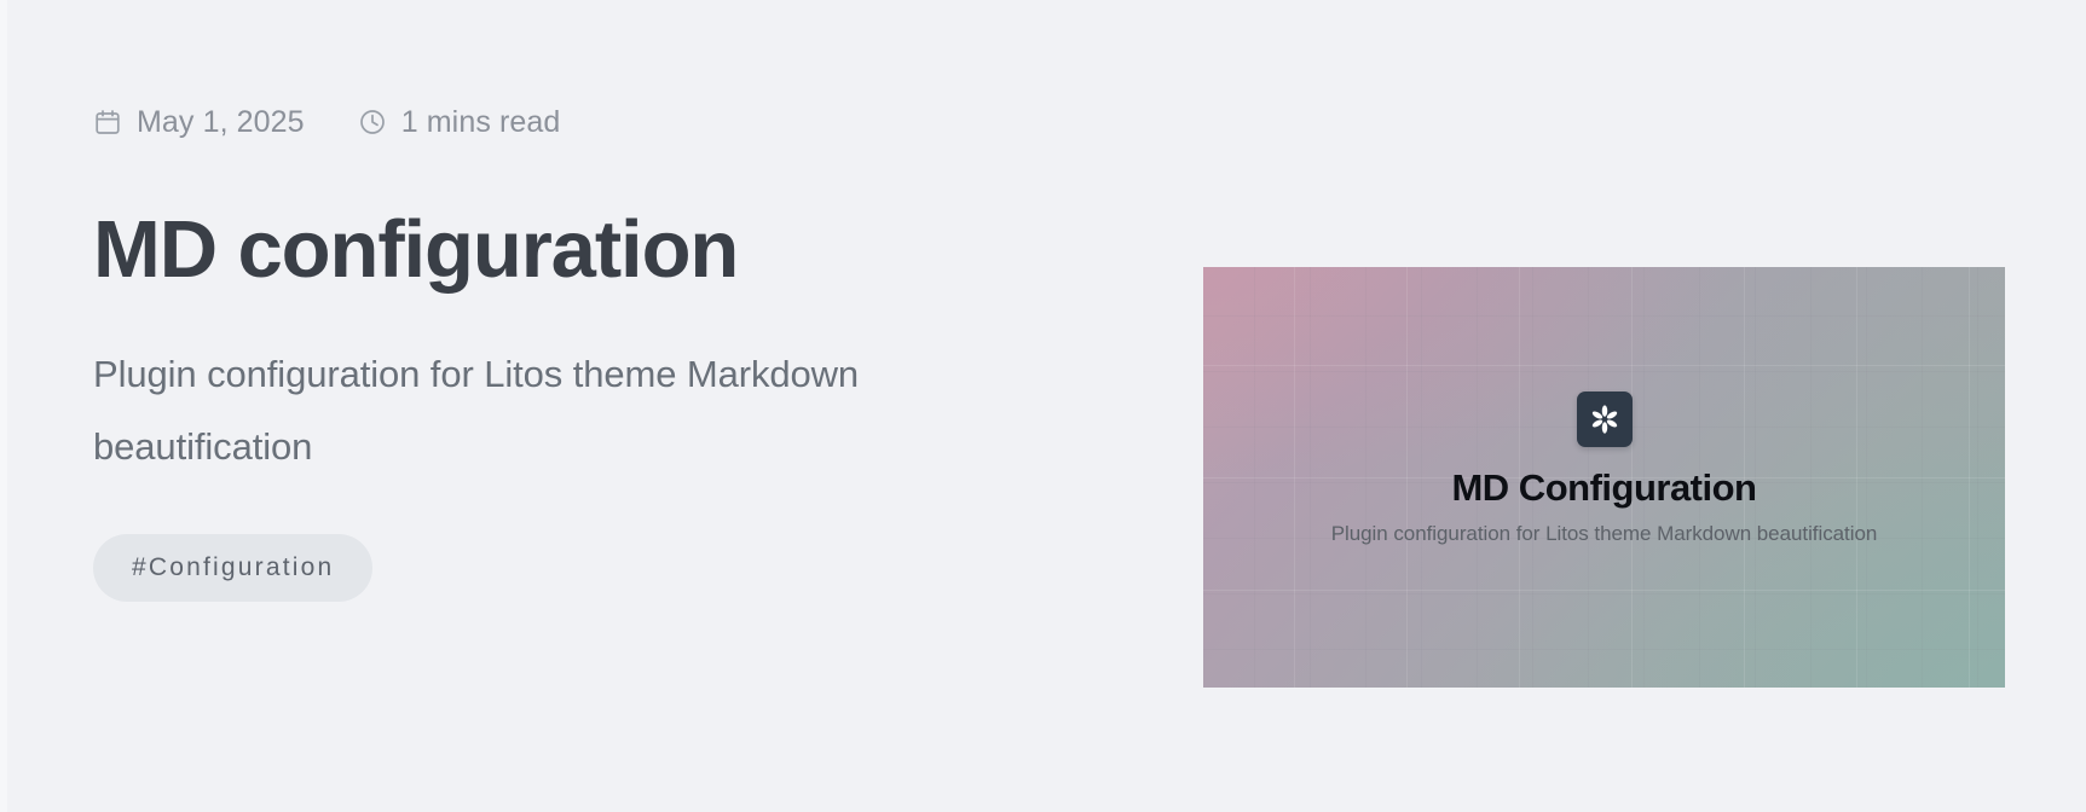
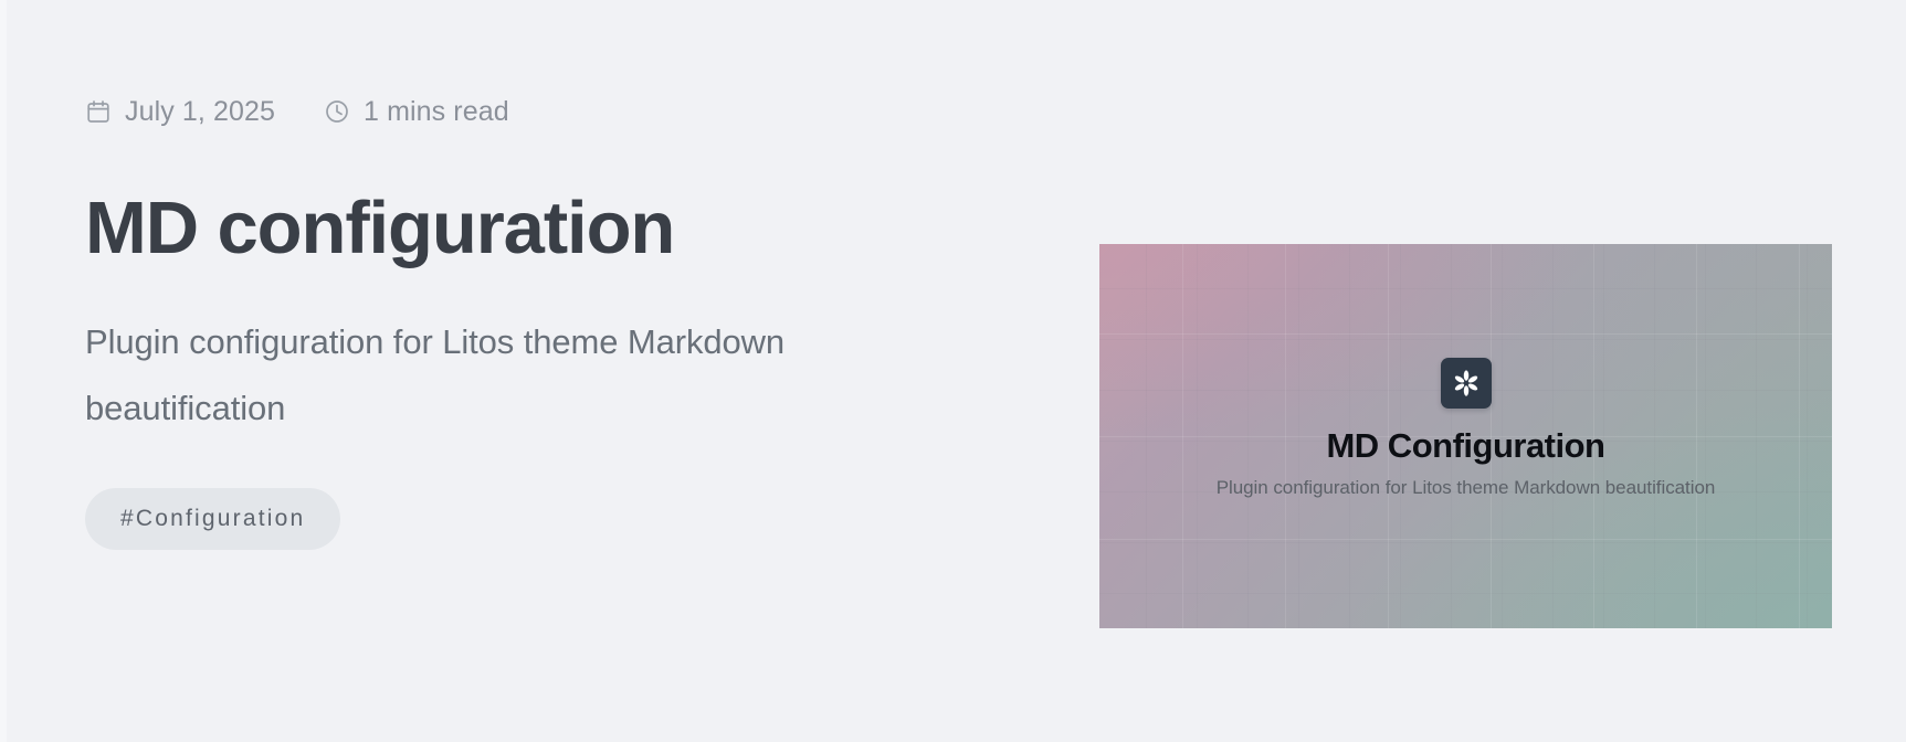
- May 1, 2025
+ July 1, 2025
  1 mins read
  MD configuration
  Plugin configuration for Litos theme Markdown beautification
  #Configuration
  MD Configuration
  Plugin configuration for Litos theme Markdown beautification
